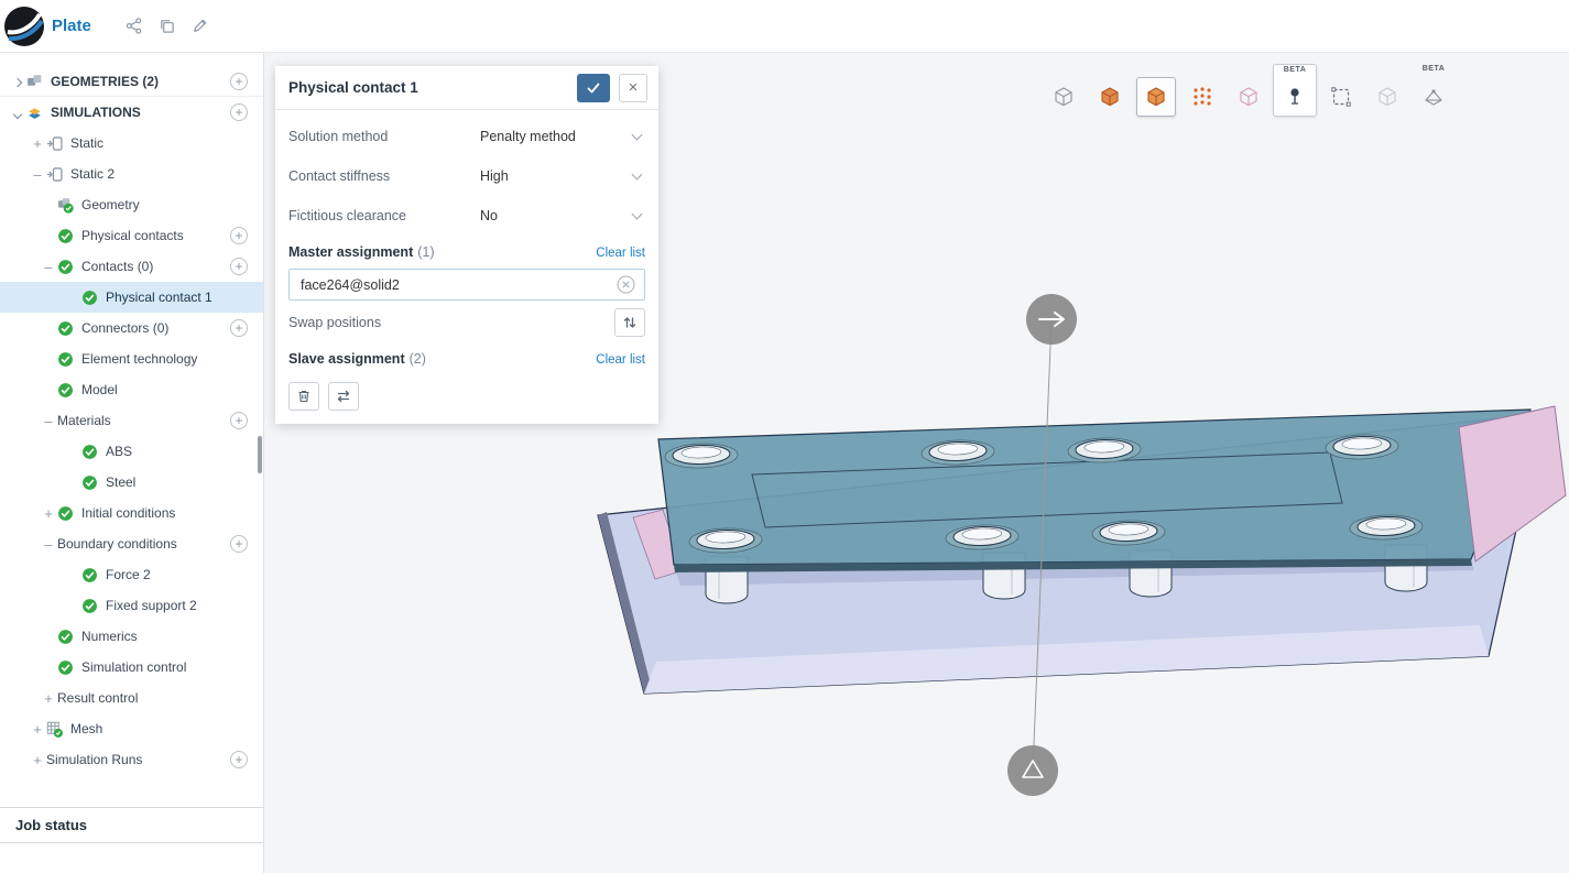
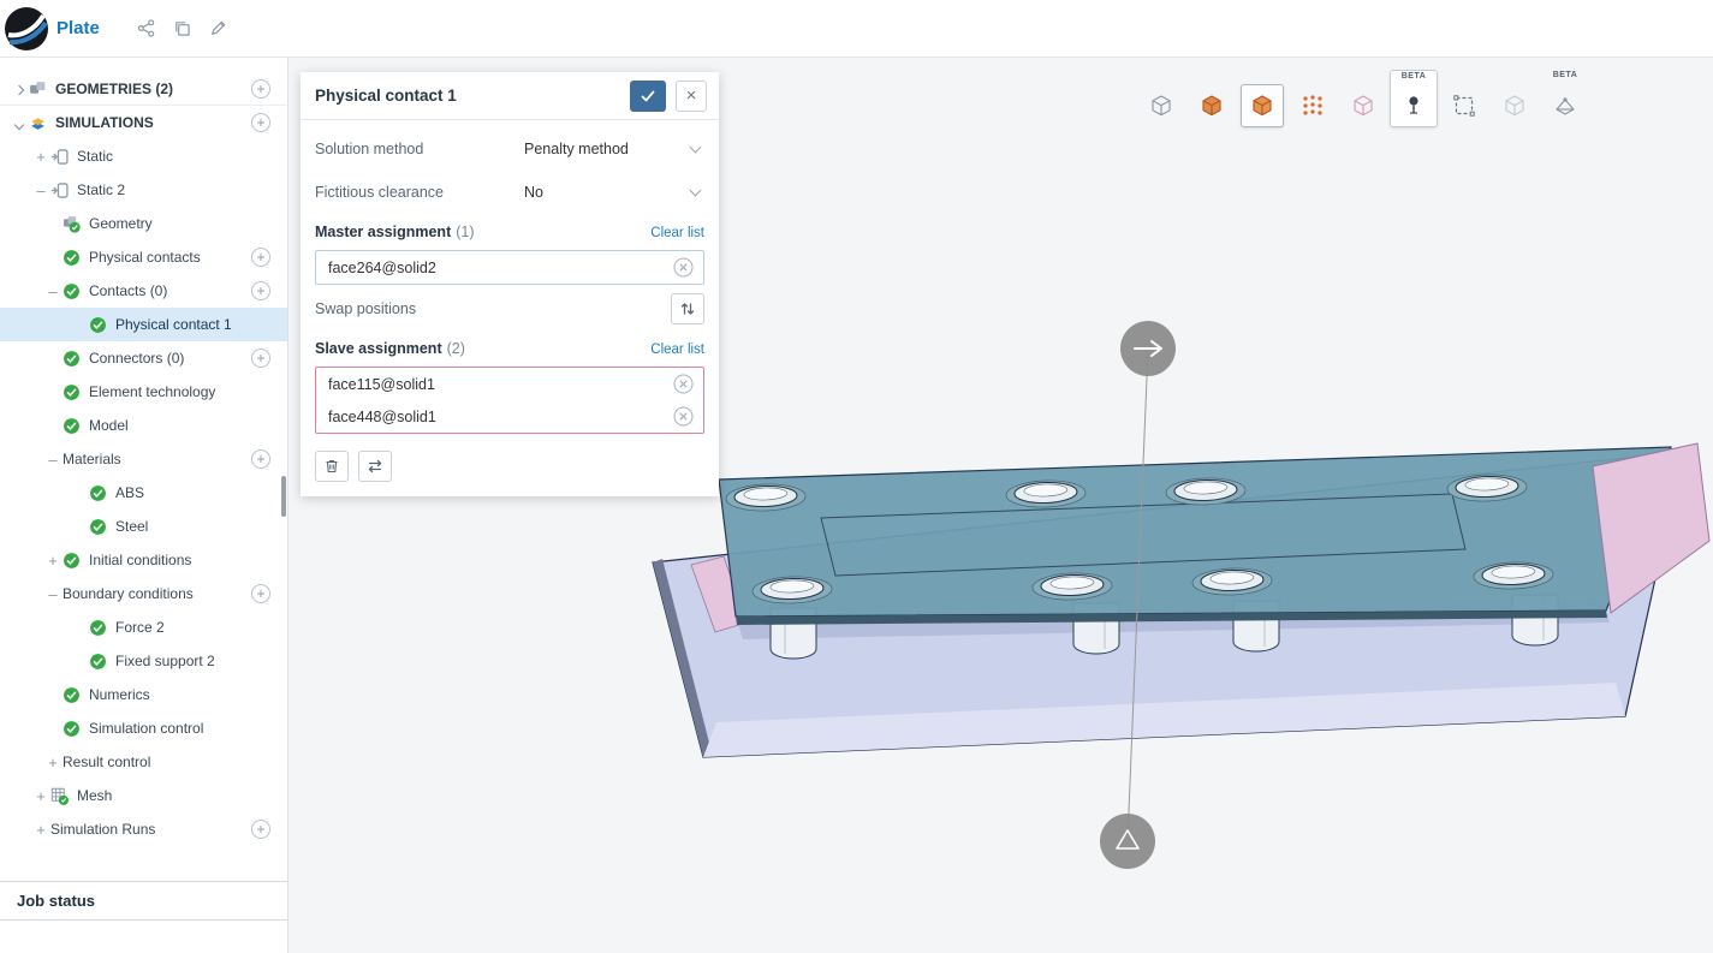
  Plate
  GEOMETRIES (2)
  +
  SIMULATIONS
  +
  +
  Static
  –
  Static 2
  Geometry
  Physical contacts
  +
  –
  Contacts (0)
  +
  Physical contact 1
  Connectors (0)
  +
  Element technology
  Model
  –
  Materials
  +
  ABS
  Steel
  +
  Initial conditions
  –
  Boundary conditions
  +
  Force 2
  Fixed support 2
  Numerics
  Simulation control
  +
  Result control
  +
  Mesh
  +
  Simulation Runs
  +
  Job status
  Physical contact 1
  ×
  Solution method
  Penalty method
- Contact stiffness
- High
  Fictitious clearance
  No
  Master assignment
  (1)
  Clear list
  face264@solid2
  Swap positions
  Slave assignment
  (2)
  Clear list
+ face115@solid1
+ face448@solid1
